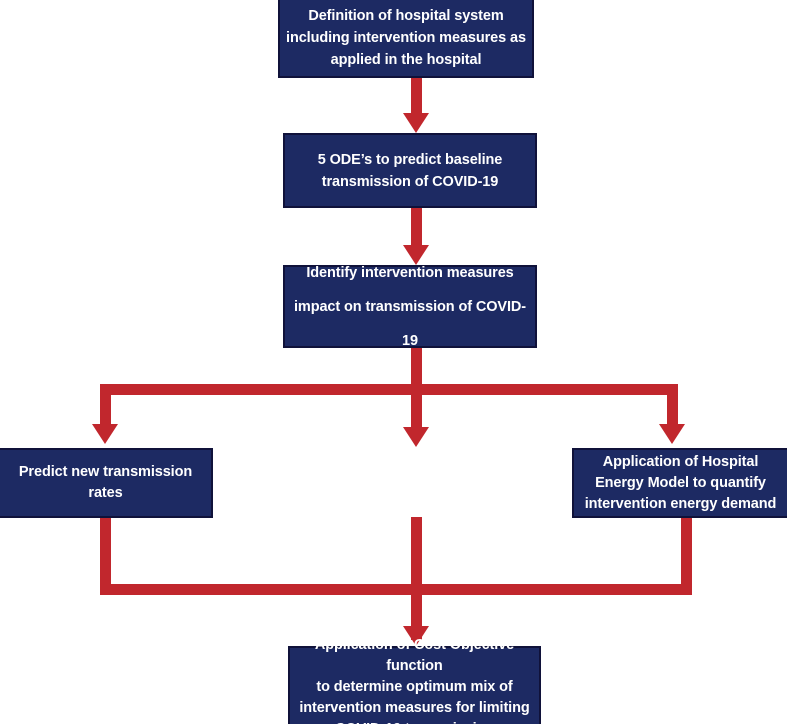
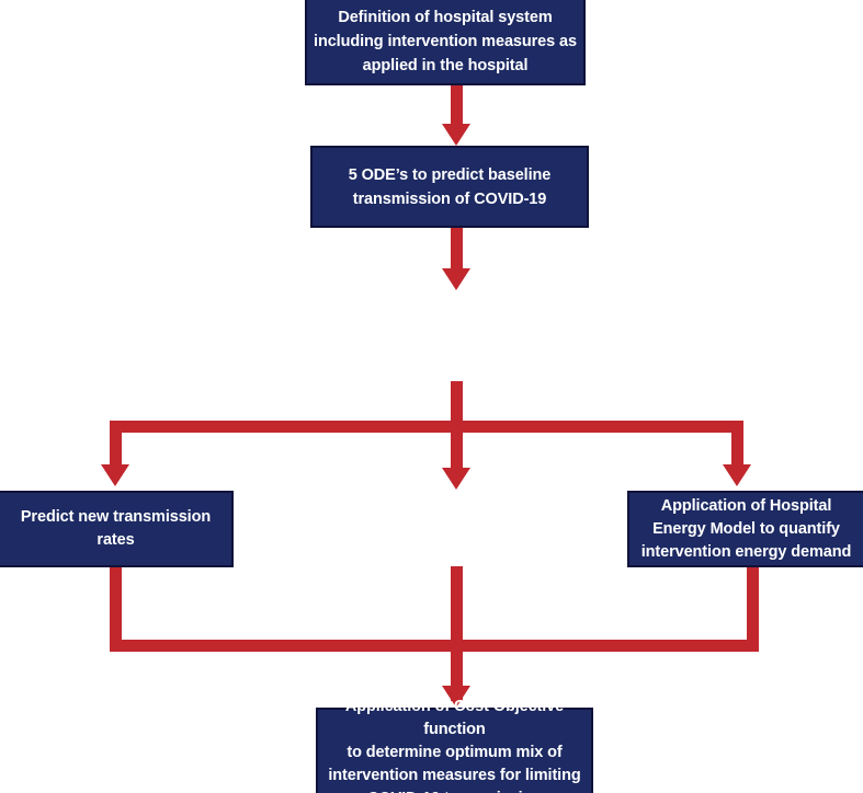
  Definition of hospital system
  including intervention measures as
  applied in the hospital
  5 ODE’s to predict baseline
  transmission of COVID-19
- Identify intervention measures
- impact on transmission of COVID-19
  Predict new transmission
  rates
  Application of Hospital
  Energy Model to quantify
  intervention energy demand
  Application of Cost Objective function
  to determine optimum mix of
  intervention measures for limiting
